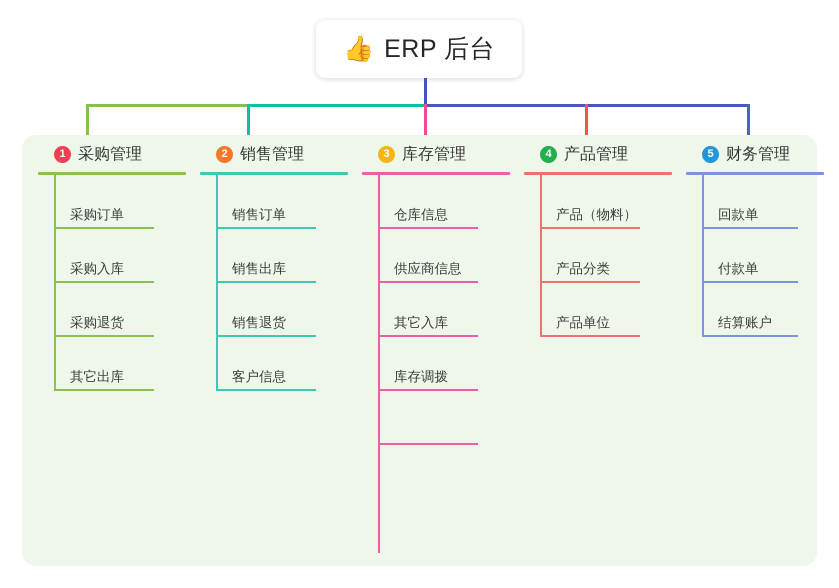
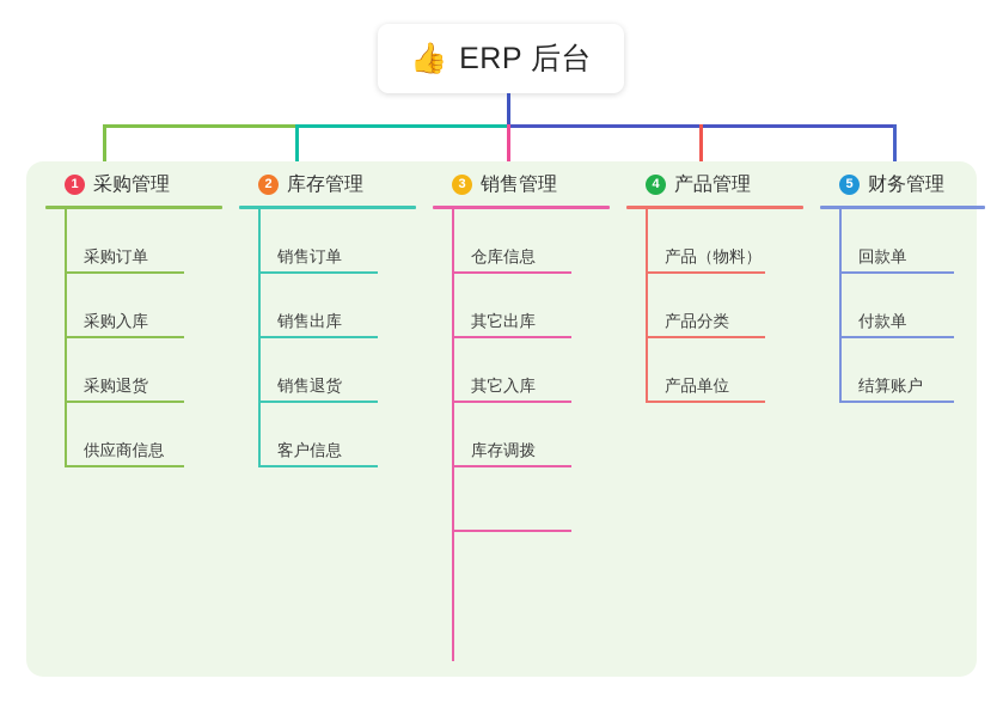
  👍
  ERP 后台
  1
  采购管理
  采购订单
  采购入库
  采购退货
- 其它出库
+ 供应商信息
  2
- 销售管理
+ 库存管理
  销售订单
  销售出库
  销售退货
  客户信息
  3
- 库存管理
+ 销售管理
  仓库信息
- 供应商信息
+ 其它出库
  其它入库
  库存调拨
  4
  产品管理
  产品（物料）
  产品分类
  产品单位
  5
  财务管理
  回款单
  付款单
  结算账户
